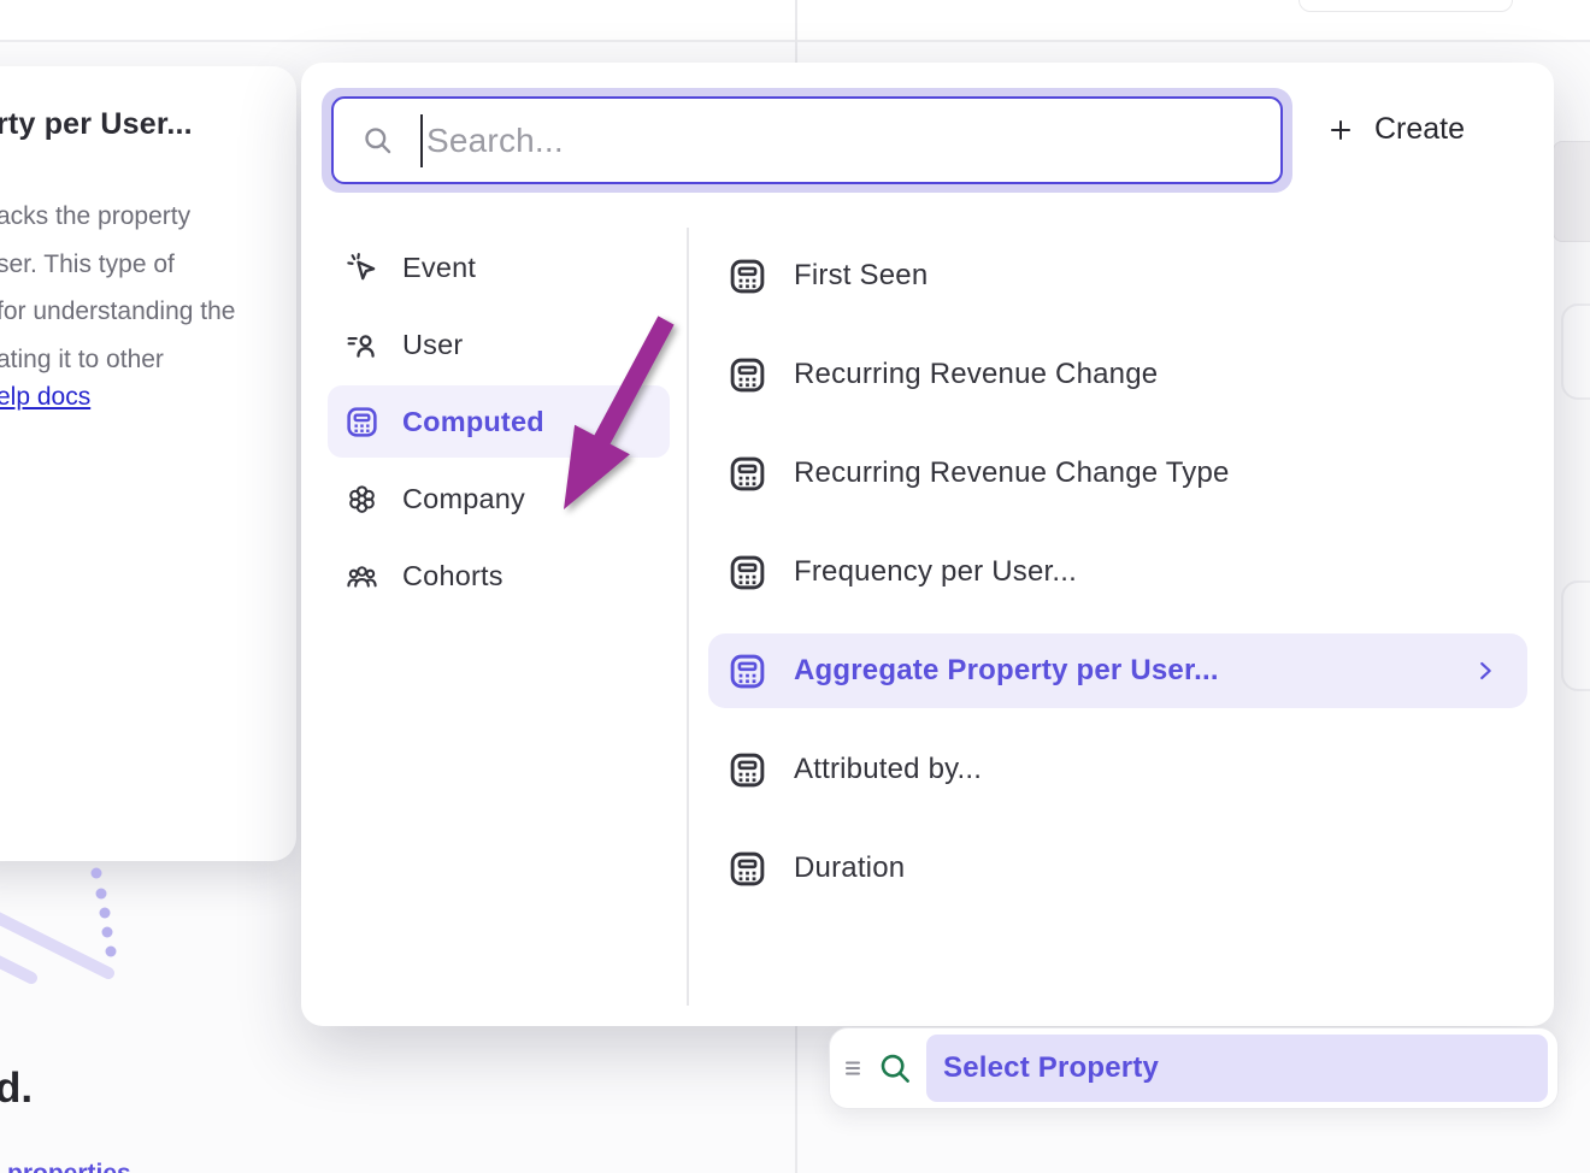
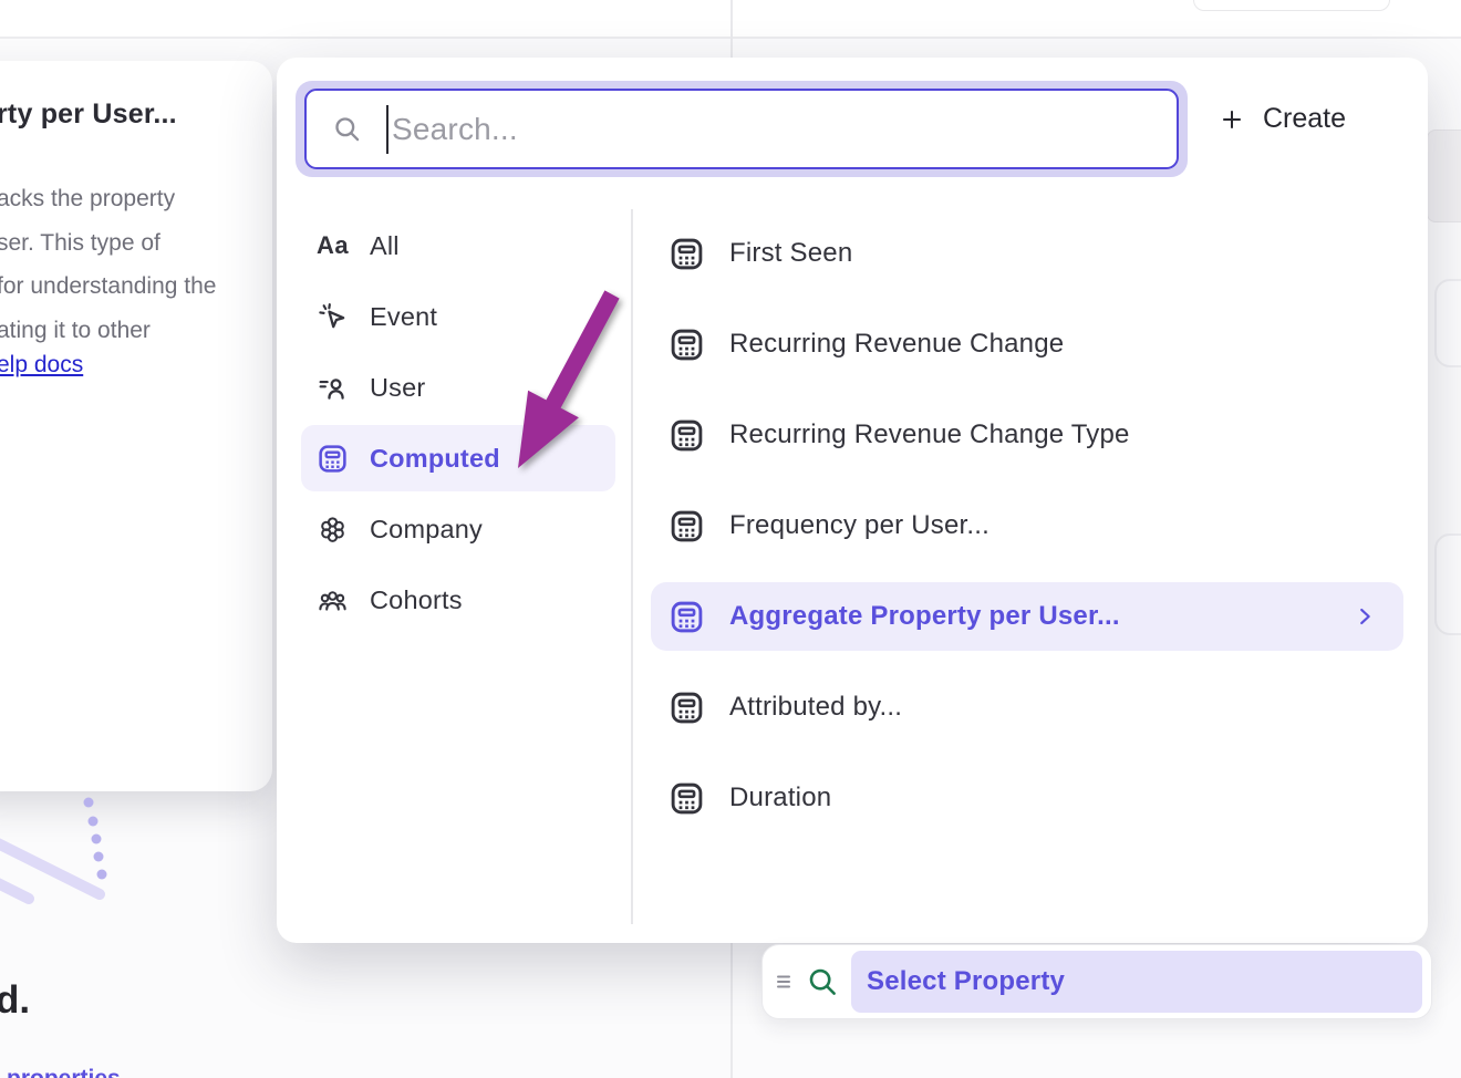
  rty per User...
  acks the property
  ser. This type of
  or understanding the
  ating it to other
  elp docs
  d.
  Search...
  Create
+ Aa
+ All
  Event
  User
  Computed
  Company
  Cohorts
  First Seen
  Recurring Revenue Change
  Recurring Revenue Change Type
  Frequency per User...
  Aggregate Property per User...
  Attributed by...
  Duration
  Select Property
